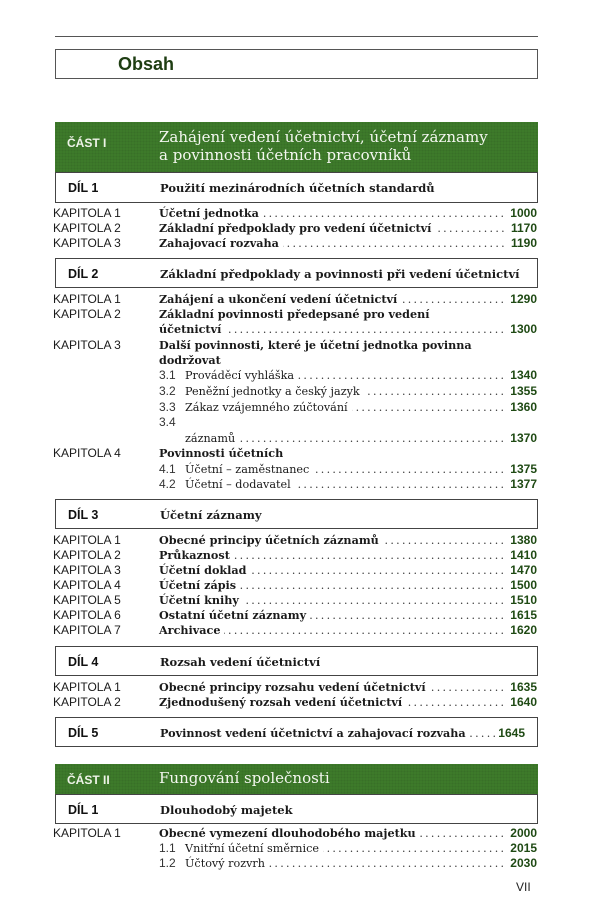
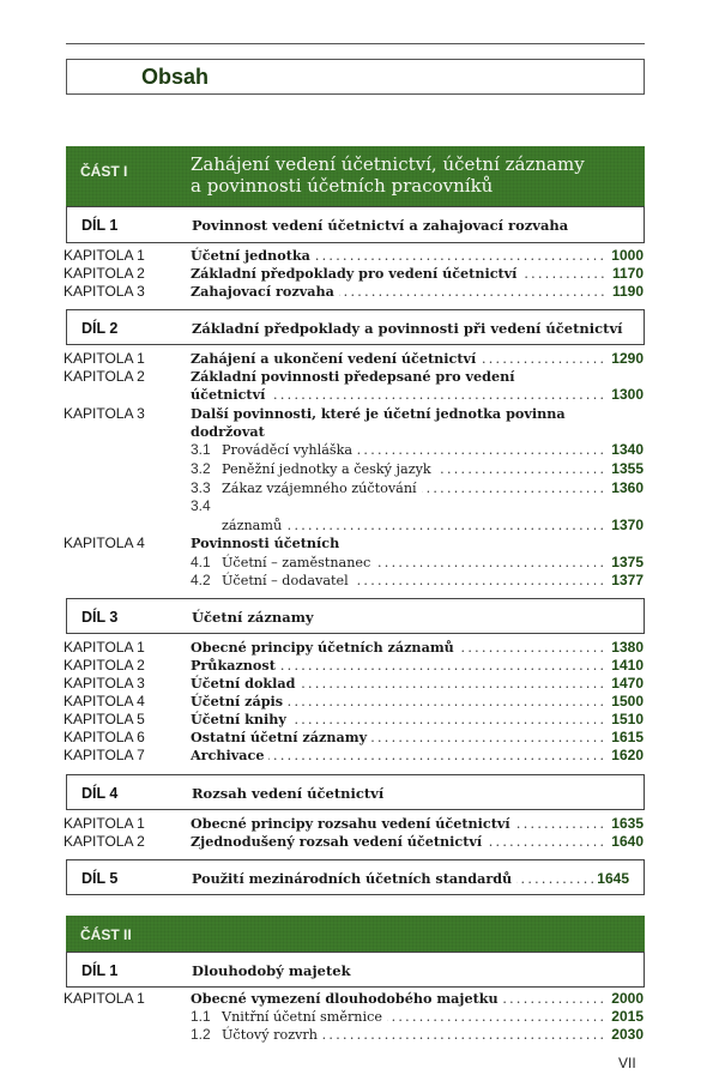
  Obsah
  ČÁST I
  Zahájení vedení účetnictví, účetní záznamy
  a povinnosti účetních pracovníků
  DÍL 1
- Použití mezinárodních účetních standardů
+ Povinnost vedení účetnictví a zahajovací rozvaha
  KAPITOLA 1
  Účetní jednotka
  1000
  KAPITOLA 2
  Základní předpoklady pro vedení účetnictví
  1170
  KAPITOLA 3
  Zahajovací rozvaha
  1190
  DÍL 2
  Základní předpoklady a povinnosti při vedení účetnictví
  KAPITOLA 1
  Zahájení a ukončení vedení účetnictví
  1290
  KAPITOLA 2
  Základní povinnosti předepsané pro vedení
  účetnictví
  1300
  KAPITOLA 3
  Další povinnosti, které je účetní jednotka povinna
  dodržovat
  3.1
  Prováděcí vyhláška
  1340
  3.2
  Peněžní jednotky a český jazyk
  1355
  3.3
  Zákaz vzájemného zúčtování
  1360
  3.4
  záznamů
  1370
  KAPITOLA 4
  Povinnosti účetních
  4.1
  Účetní – zaměstnanec
  1375
  4.2
  Účetní – dodavatel
  1377
  DÍL 3
  Účetní záznamy
  KAPITOLA 1
  Obecné principy účetních záznamů
  1380
  KAPITOLA 2
  Průkaznost
  1410
  KAPITOLA 3
  Účetní doklad
  1470
  KAPITOLA 4
  Účetní zápis
  1500
  KAPITOLA 5
  Účetní knihy
  1510
  KAPITOLA 6
  Ostatní účetní záznamy
  1615
  KAPITOLA 7
  Archivace
  1620
  DÍL 4
  Rozsah vedení účetnictví
  KAPITOLA 1
  Obecné principy rozsahu vedení účetnictví
  1635
  KAPITOLA 2
  Zjednodušený rozsah vedení účetnictví
  1640
  DÍL 5
- Povinnost vedení účetnictví a zahajovací rozvaha
+ Použití mezinárodních účetních standardů
  1645
  ČÁST II
- Fungování společnosti
  DÍL 1
  Dlouhodobý majetek
  KAPITOLA 1
  Obecné vymezení dlouhodobého majetku
  2000
  1.1
  Vnitřní účetní směrnice
  2015
  1.2
  Účtový rozvrh
  2030
  VII
